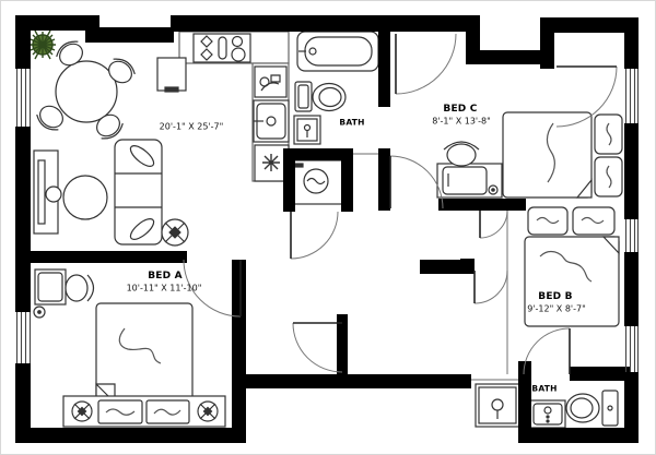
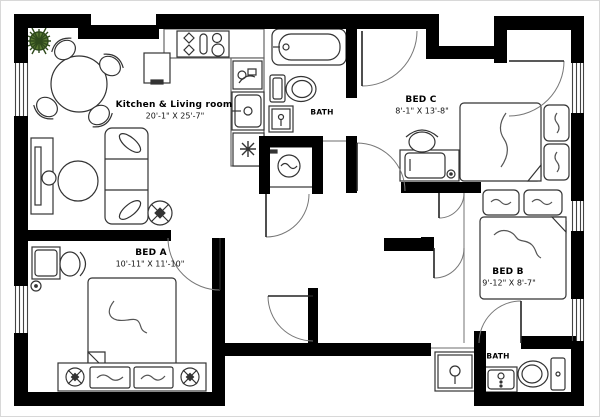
+ Kitchen & Living room
  20'-1" X 25'-7"
  BED A
  10'-11" X 11'-10"
  BED B
  9'-12" X 8'-7"
  BED C
  8'-1" X 13'-8"
  BATH
  BATH
